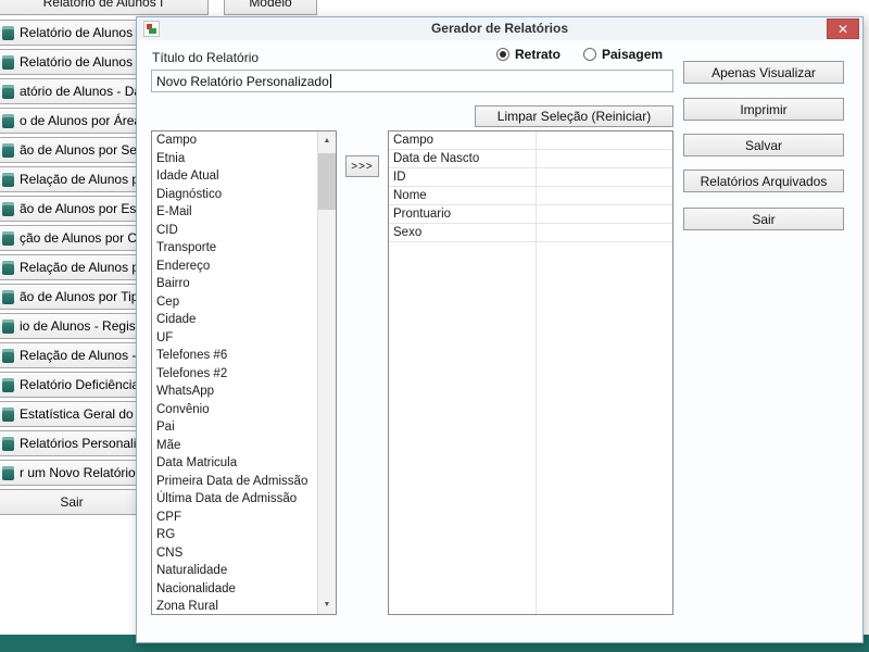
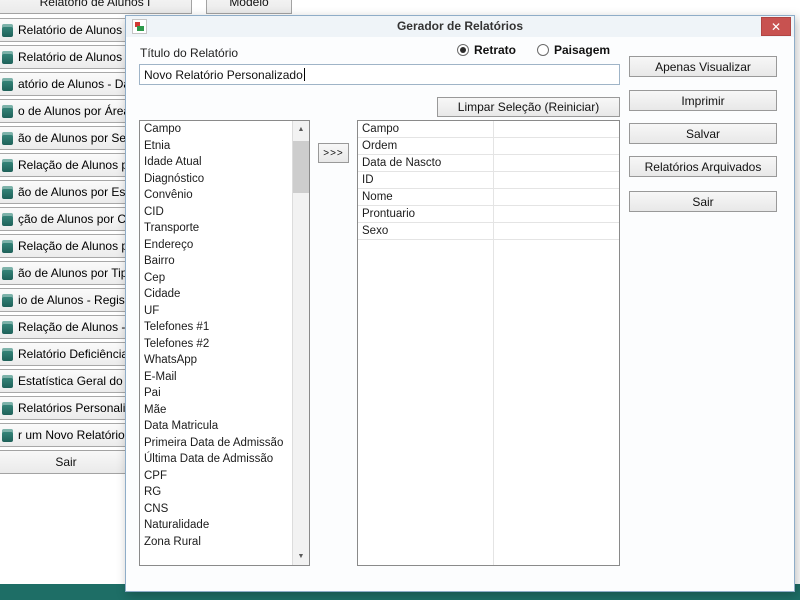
  Relatório de Alunos I
  Modelo
  Relatório de Alunos
  Relatório de Alunos
  atório de Alunos - D
  o de Alunos por Áre
  ão de Alunos por Es
  ção de Alunos por C
  io de Alunos - Regis
  Relatório Deficiênci
  Estatística Geral do
  Relatórios Personal
  r um Novo Relatório
  Sair
  Gerador de Relatórios
  ✕
  Título do Relatório
  Retrato
  Paisagem
  Novo Relatório Personalizado
  Limpar Seleção (Reiniciar)
  Campo
  Etnia
  Idade Atual
  Diagnóstico
- E-Mail
+ Convênio
  CID
  Transporte
  Endereço
  Bairro
  Cep
  Cidade
  UF
- Telefones #6
+ Telefones #1
  Telefones #2
  WhatsApp
- Convênio
+ E-Mail
  Pai
  Mãe
  Data Matricula
  Primeira Data de Admissão
  Última Data de Admissão
  CPF
  RG
  CNS
  Naturalidade
- Nacionalidade
  Zona Rural
  >>>
  Campo
+ Ordem
  Data de Nascto
  ID
  Nome
  Prontuario
  Sexo
  Apenas Visualizar
  Imprimir
  Salvar
  Relatórios Arquivados
  Sair
